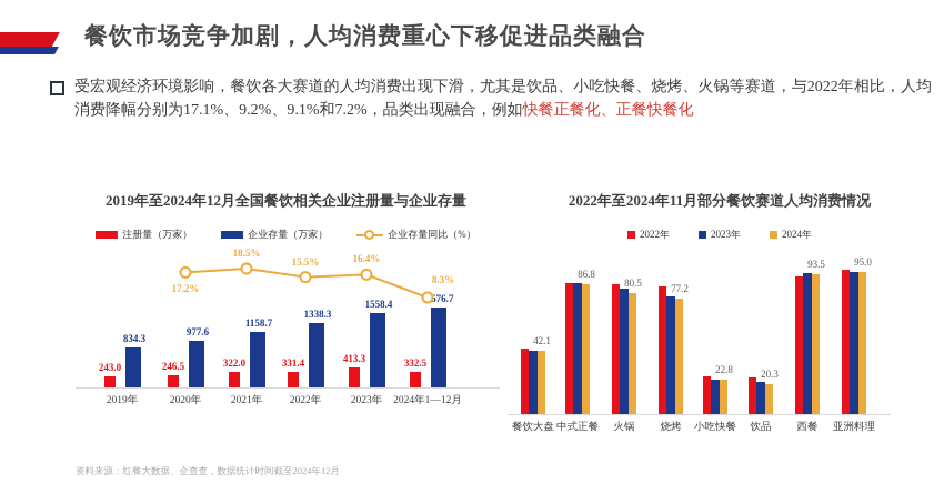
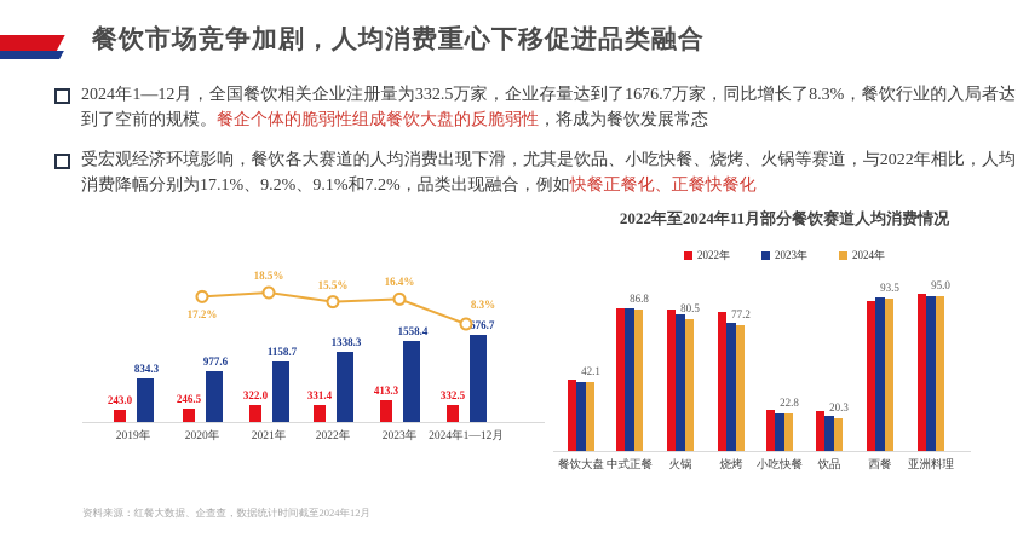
  餐饮市场竞争加剧，人均消费重心下移促进品类融合
+ 2024年1—12月，全国餐饮相关企业注册量为332.5万家，企业存量达到了1676.7万家，同比增长了8.3%，餐饮行业的入局者达到了空前的规模。餐企个体的脆弱性组成餐饮大盘的反脆弱性，将成为餐饮发展常态
  受宏观经济环境影响，餐饮各大赛道的人均消费出现下滑，尤其是饮品、小吃快餐、烧烤、火锅等赛道，与2022年相比，人均消费降幅分别为17.1%、9.2%、9.1%和7.2%，品类出现融合，例如快餐正餐化、正餐快餐化
- 2019年至2024年12月全国餐饮相关企业注册量与企业存量
- 注册量（万家）
- 企业存量（万家）
- 企业存量同比（%）
  243.0
  834.3
  2019年
  246.5
  977.6
  2020年
  322.0
  1158.7
  2021年
  331.4
  1338.3
  2022年
  413.3
  1558.4
  2023年
  332.5
  2024年1—12月
  17.2%
  18.5%
  15.5%
  16.4%
  8.3%
  2022年至2024年11月部分餐饮赛道人均消费情况
  2022年
  2023年
  2024年
  42.1
  餐饮大盘
  86.8
  中式正餐
  80.5
  火锅
  77.2
  烧烤
  22.8
  小吃快餐
  20.3
  饮品
  93.5
  西餐
  95.0
  亚洲料理
  资料来源：红餐大数据、企查查，数据统计时间截至2024年12月
